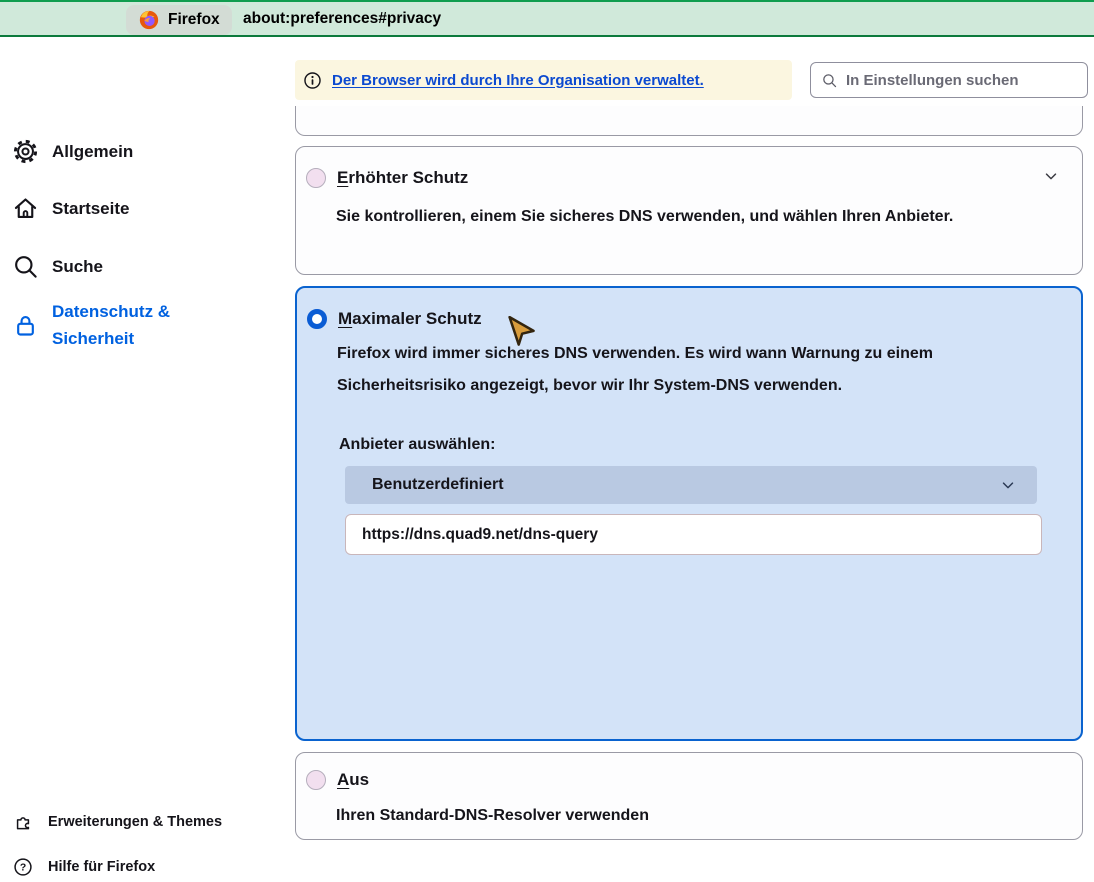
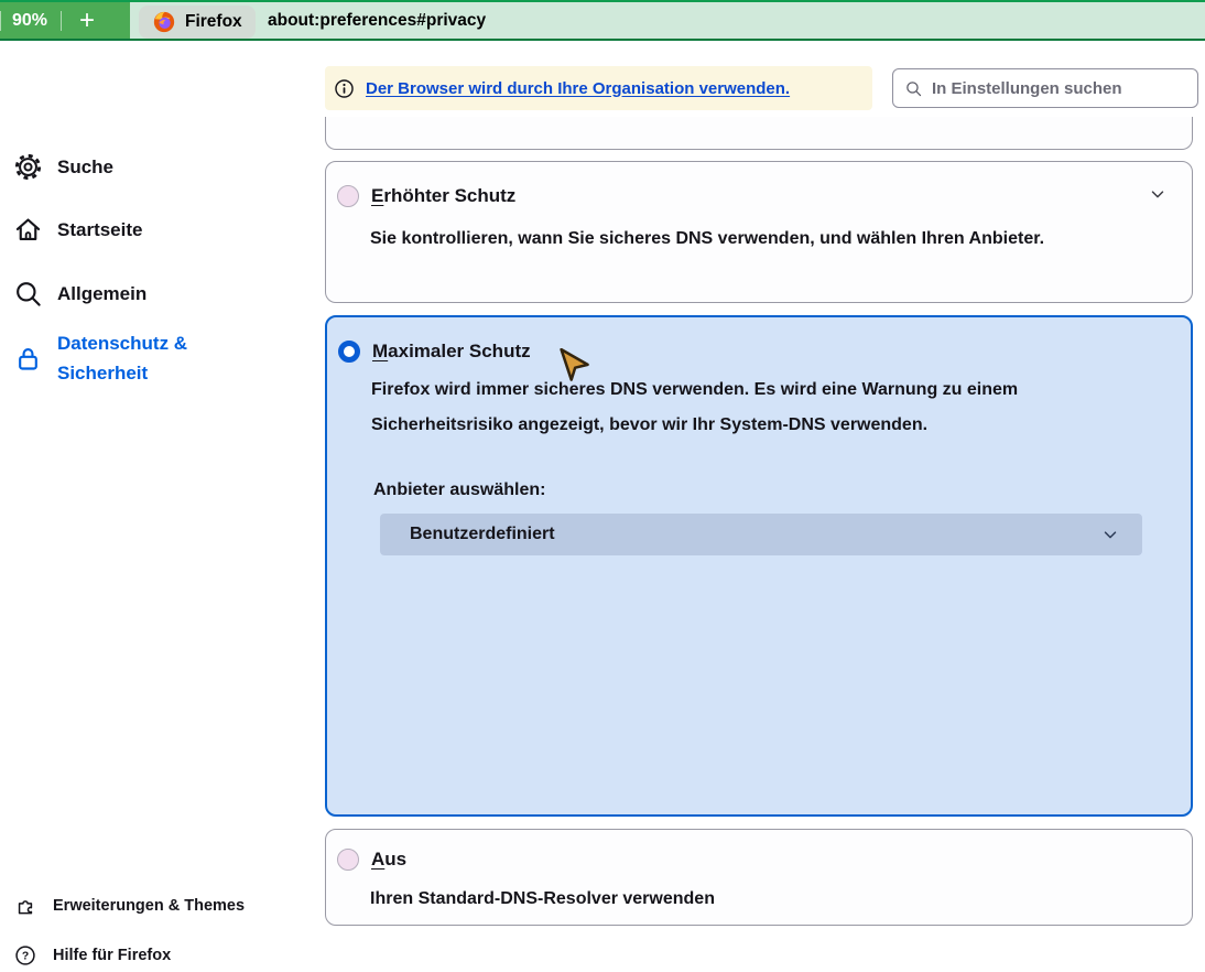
+ 90%
+ +
  Firefox
  about:preferences#privacy
- Der Browser wird durch Ihre Organisation verwaltet.
+ Der Browser wird durch Ihre Organisation verwenden.
  In Einstellungen suchen
- Allgemein
+ Suche
  Startseite
- Suche
+ Allgemein
  Datenschutz & Sicherheit
  Erweiterungen & Themes
  ?
  Hilfe für Firefox
  Erhöhter Schutz
- Sie kontrollieren, einem Sie sicheres DNS verwenden, und wählen Ihren Anbieter.
+ Sie kontrollieren, wann Sie sicheres DNS verwenden, und wählen Ihren Anbieter.
  Maximaler Schutz
- Firefox wird immer sicheres DNS verwenden. Es wird wann Warnung zu einem Sicherheitsrisiko angezeigt, bevor wir Ihr System-DNS verwenden.
+ Firefox wird immer sicheres DNS verwenden. Es wird eine Warnung zu einem Sicherheitsrisiko angezeigt, bevor wir Ihr System-DNS verwenden.
  Anbieter auswählen:
  Benutzerdefiniert
- https://dns.quad9.net/dns-query
  Aus
  Ihren Standard-DNS-Resolver verwenden
